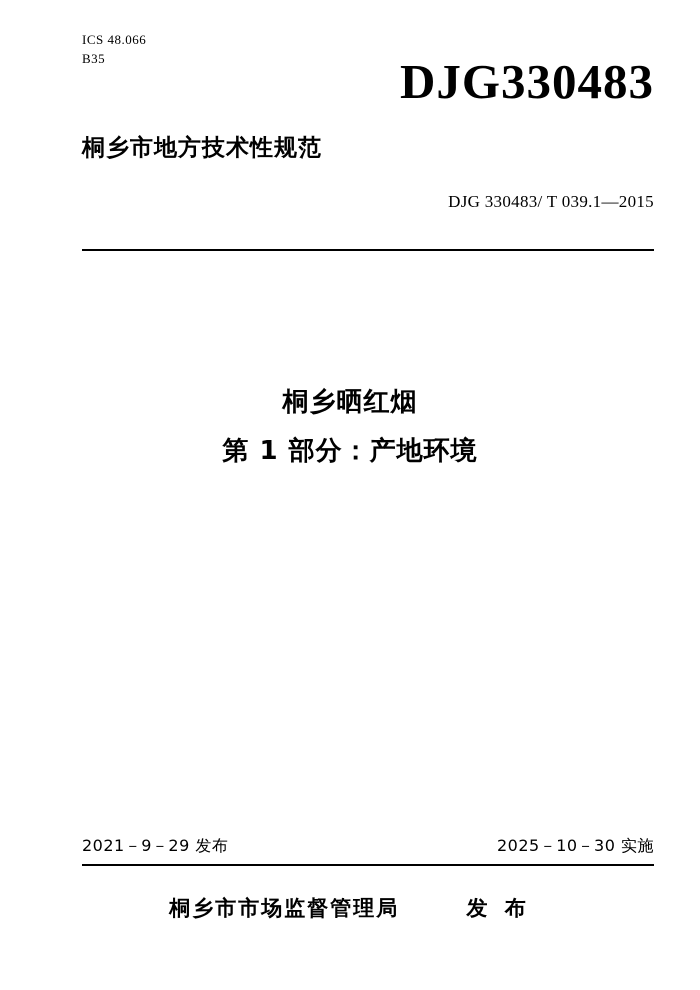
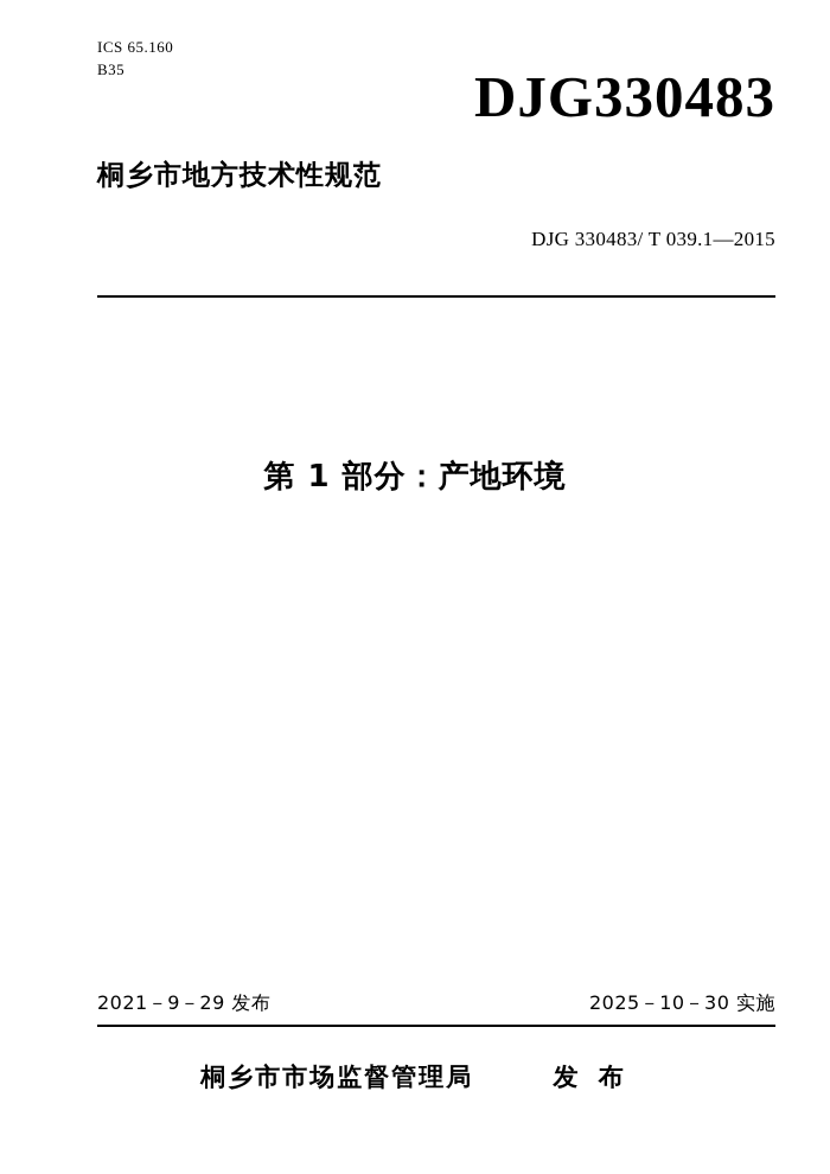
- ICS 48.066
+ ICS 65.160
  B35
  DJG330483
  桐乡市地方技术性规范
  DJG 330483/ T 039.1—2015
- 桐乡晒红烟
  第 1 部分：产地环境
  2021－9－29 发布
  2025－10－30 实施
  桐乡市市场监督管理局 发 布
